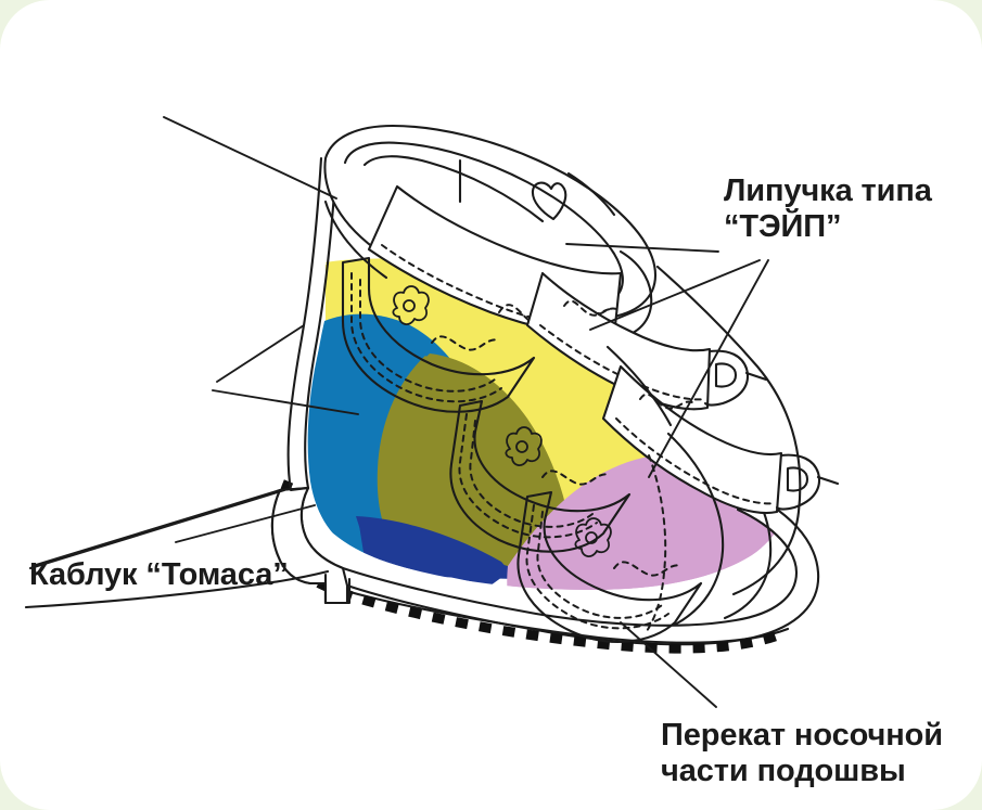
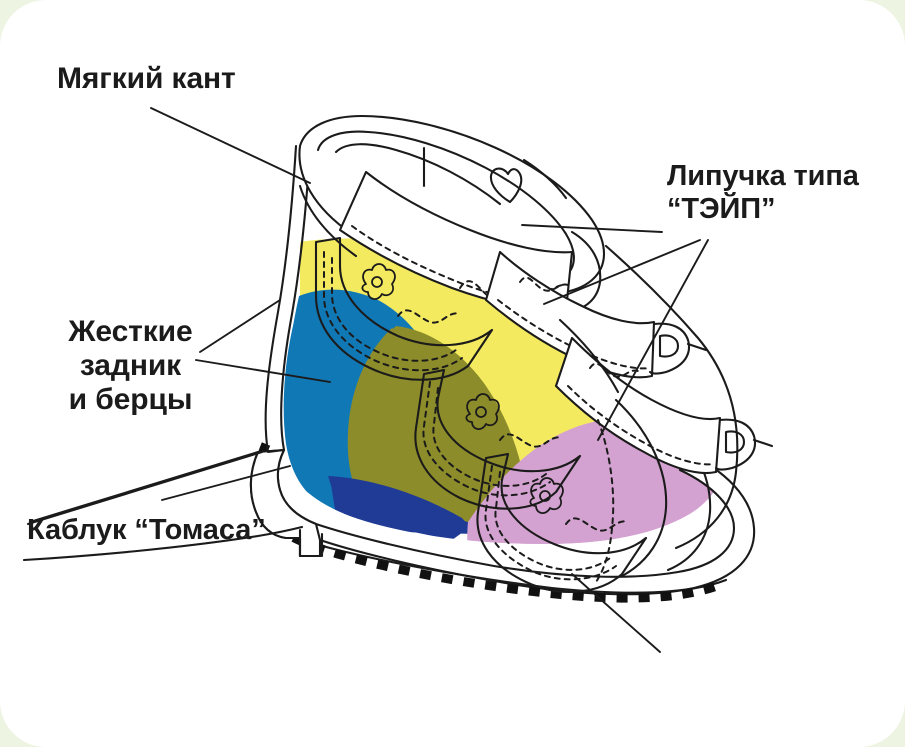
+ Мягкий кант
  Липучка типа
  “ТЭЙП”
+ Жесткие
+ задник
+ и берцы
  Каблук “Томаса”
- Перекат носочной
- части подошвы
